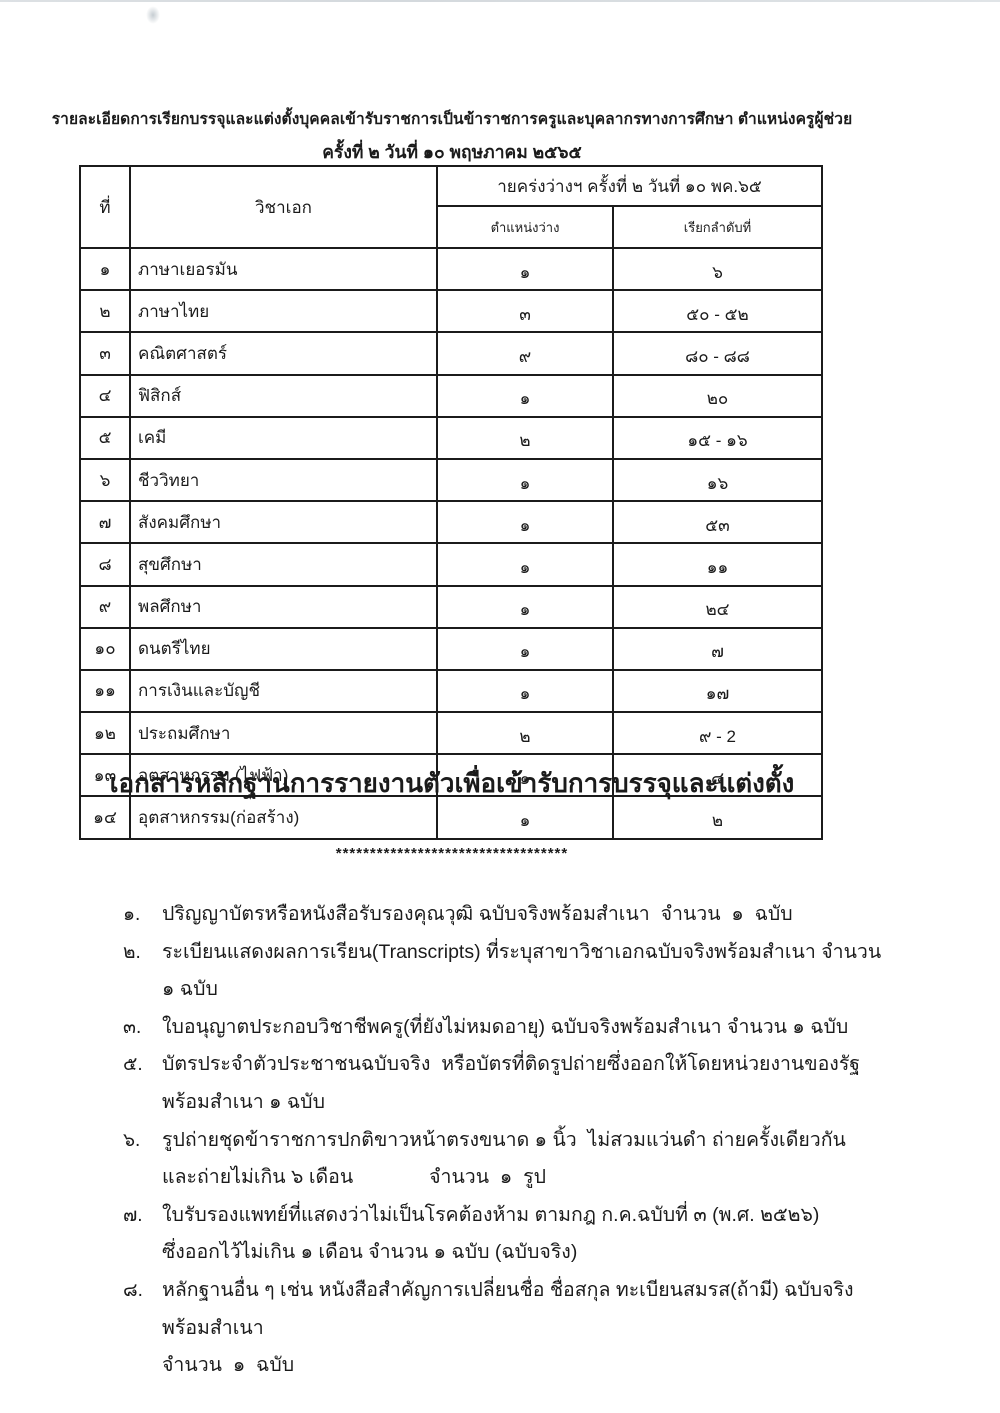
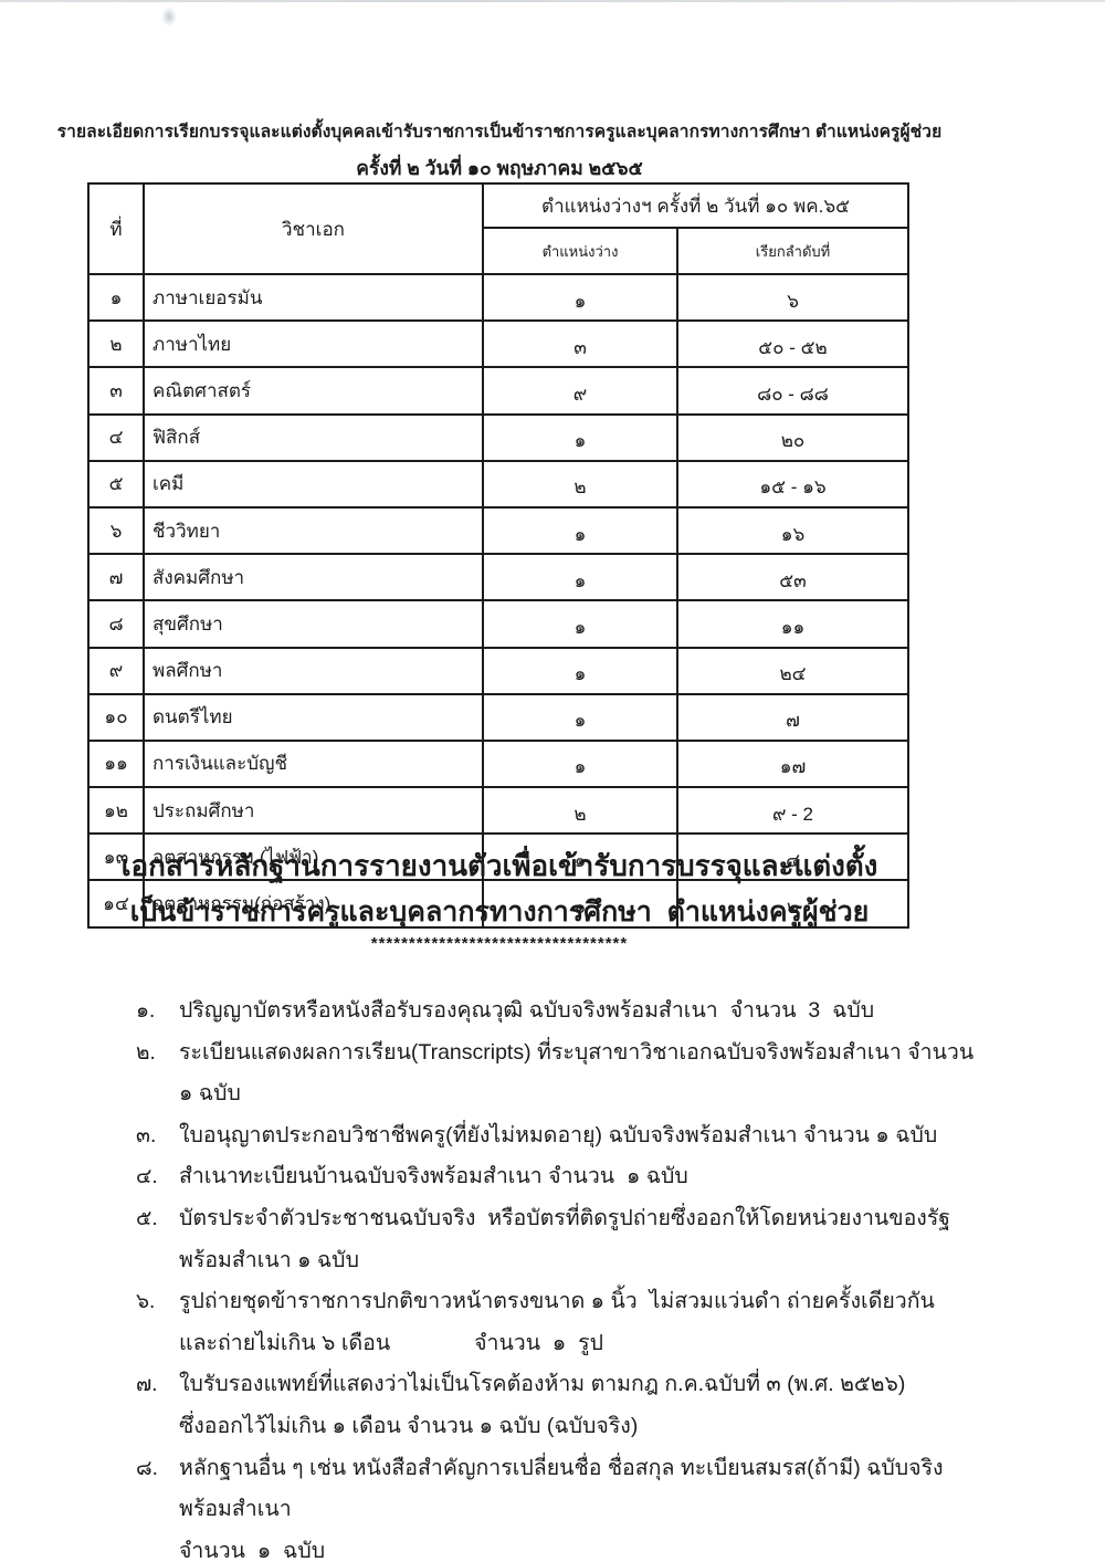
  รายละเอียดการเรียกบรรจุและแต่งตั้งบุคคลเข้ารับราชการเป็นข้าราชการครูและบุคลากรทางการศึกษา ตำแหน่งครูผู้ช่วย
  ครั้งที่ ๒ วันที่ ๑๐ พฤษภาคม ๒๕๖๕
- ที่	วิชาเอก	ายคร่งว่างฯ ครั้งที่ ๒ วันที่ ๑๐ พค.๖๕
+ ที่	วิชาเอก	ตำแหน่งว่างฯ ครั้งที่ ๒ วันที่ ๑๐ พค.๖๕
  ตำแหน่งว่าง	เรียกลำดับที่
  ๑	ภาษาเยอรมัน	๑	๖
  ๒	ภาษาไทย	๓	๕๐ - ๕๒
  ๓	คณิตศาสตร์	๙	๘๐ - ๘๘
  ๔	ฟิสิกส์	๑	๒๐
  ๕	เคมี	๒	๑๕ - ๑๖
  ๖	ชีววิทยา	๑	๑๖
  ๗	สังคมศึกษา	๑	๕๓
  ๘	สุขศึกษา	๑	๑๑
  ๙	พลศึกษา	๑	๒๔
  ๑๐	ดนตรีไทย	๑	๗
  ๑๑	การเงินและบัญชี	๑	๑๗
  ๑๒	ประถมศึกษา	๒	๙ - 2
  ๑๓	อุตสาหกรรม (ไฟฟ้า)	๑	๔
  ๑๔	อุตสาหกรรม(ก่อสร้าง)	๑	๒
  เอกสารหลักฐานการรายงานตัวเพื่อเข้ารับการบรรจุและแต่งตั้ง
+ เป็นข้าราชการครูและบุคลากรทางการศึกษา ตำแหน่งครูผู้ช่วย
  **********************************
  ๑.
- ปริญญาบัตรหรือหนังสือรับรองคุณวุฒิ ฉบับจริงพร้อมสำเนา จำนวน ๑ ฉบับ
+ ปริญญาบัตรหรือหนังสือรับรองคุณวุฒิ ฉบับจริงพร้อมสำเนา จำนวน 3 ฉบับ
  ๒.
  ระเบียนแสดงผลการเรียน(Transcripts) ที่ระบุสาขาวิชาเอกฉบับจริงพร้อมสำเนา จำนวน ๑ ฉบับ
  ๓.
  ใบอนุญาตประกอบวิชาชีพครู(ที่ยังไม่หมดอายุ) ฉบับจริงพร้อมสำเนา จำนวน ๑ ฉบับ
+ ๔.
+ สำเนาทะเบียนบ้านฉบับจริงพร้อมสำเนา จำนวน ๑ ฉบับ
  ๕.
  บัตรประจำตัวประชาชนฉบับจริง หรือบัตรที่ติดรูปถ่ายซึ่งออกให้โดยหน่วยงานของรัฐ
  พร้อมสำเนา ๑ ฉบับ
  ๖.
  รูปถ่ายชุดข้าราชการปกติขาวหน้าตรงขนาด ๑ นิ้ว ไม่สวมแว่นดำ ถ่ายครั้งเดียวกัน
  และถ่ายไม่เกิน ๖ เดือน จำนวน ๑ รูป
  ๗.
  ใบรับรองแพทย์ที่แสดงว่าไม่เป็นโรคต้องห้าม ตามกฎ ก.ค.ฉบับที่ ๓ (พ.ศ. ๒๕๒๖)
  ซึ่งออกไว้ไม่เกิน ๑ เดือน จำนวน ๑ ฉบับ (ฉบับจริง)
  ๘.
  หลักฐานอื่น ๆ เช่น หนังสือสำคัญการเปลี่ยนชื่อ ชื่อสกุล ทะเบียนสมรส(ถ้ามี) ฉบับจริงพร้อมสำเนา
  จำนวน ๑ ฉบับ
